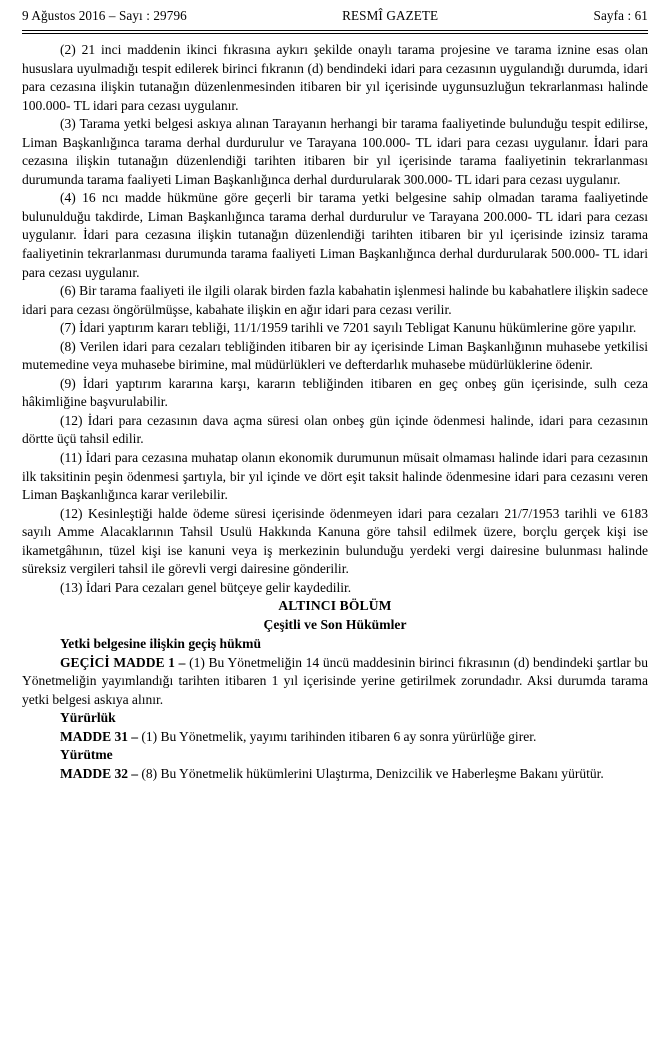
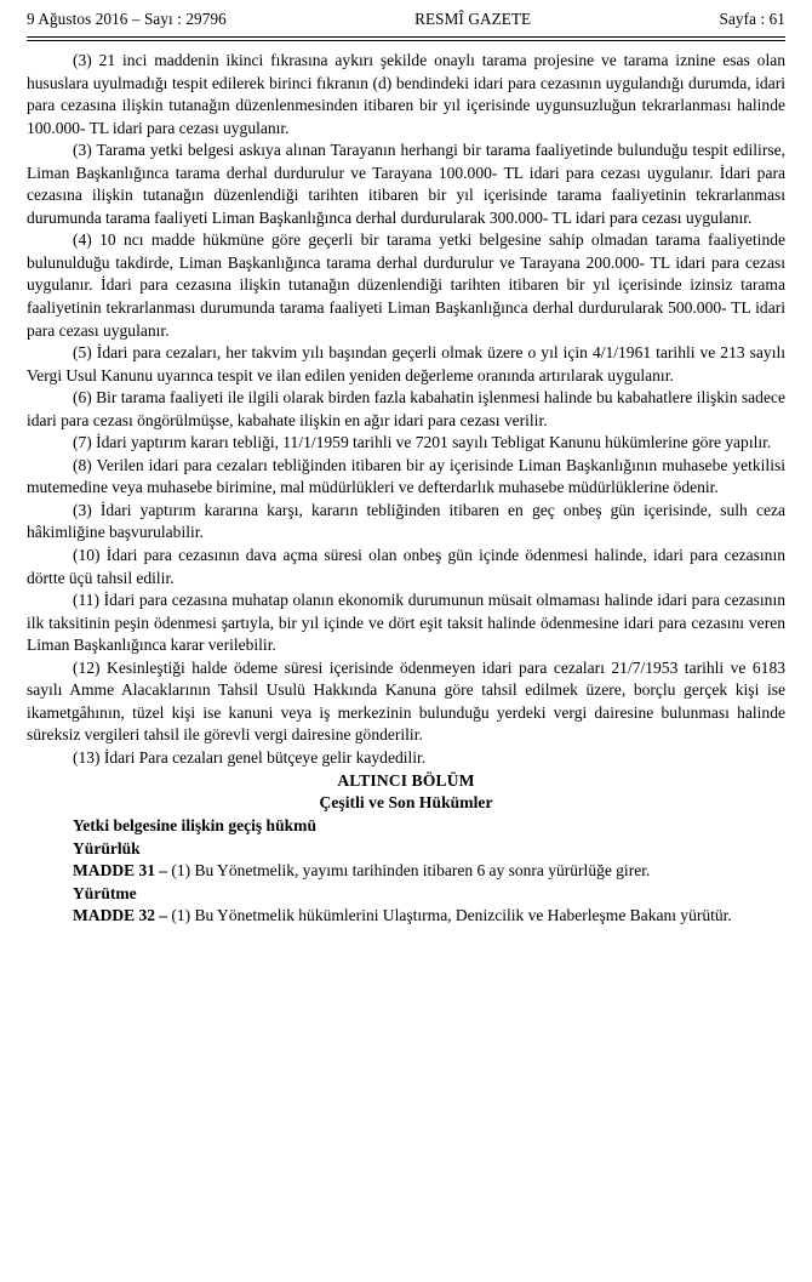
  9 Ağustos 2016 – Sayı : 29796
  RESMÎ GAZETE
  Sayfa : 61
- (2) 21 inci maddenin ikinci fıkrasına aykırı şekilde onaylı tarama projesine ve tarama iznine esas olan hususlara uyulmadığı tespit edilerek birinci fıkranın (d) bendindeki idari para cezasının uygulandığı durumda, idari para cezasına ilişkin tutanağın düzenlenmesinden itibaren bir yıl içerisinde uygunsuzluğun tekrarlanması halinde 100.000- TL idari para cezası uygulanır.
+ (3) 21 inci maddenin ikinci fıkrasına aykırı şekilde onaylı tarama projesine ve tarama iznine esas olan hususlara uyulmadığı tespit edilerek birinci fıkranın (d) bendindeki idari para cezasının uygulandığı durumda, idari para cezasına ilişkin tutanağın düzenlenmesinden itibaren bir yıl içerisinde uygunsuzluğun tekrarlanması halinde 100.000- TL idari para cezası uygulanır.
  (3) Tarama yetki belgesi askıya alınan Tarayanın herhangi bir tarama faaliyetinde bulunduğu tespit edilirse, Liman Başkanlığınca tarama derhal durdurulur ve Tarayana 100.000- TL idari para cezası uygulanır. İdari para cezasına ilişkin tutanağın düzenlendiği tarihten itibaren bir yıl içerisinde tarama faaliyetinin tekrarlanması durumunda tarama faaliyeti Liman Başkanlığınca derhal durdurularak 300.000- TL idari para cezası uygulanır.
- (4) 16 ncı madde hükmüne göre geçerli bir tarama yetki belgesine sahip olmadan tarama faaliyetinde bulunulduğu takdirde, Liman Başkanlığınca tarama derhal durdurulur ve Tarayana 200.000- TL idari para cezası uygulanır. İdari para cezasına ilişkin tutanağın düzenlendiği tarihten itibaren bir yıl içerisinde izinsiz tarama faaliyetinin tekrarlanması durumunda tarama faaliyeti Liman Başkanlığınca derhal durdurularak 500.000- TL idari para cezası uygulanır.
+ (4) 10 ncı madde hükmüne göre geçerli bir tarama yetki belgesine sahip olmadan tarama faaliyetinde bulunulduğu takdirde, Liman Başkanlığınca tarama derhal durdurulur ve Tarayana 200.000- TL idari para cezası uygulanır. İdari para cezasına ilişkin tutanağın düzenlendiği tarihten itibaren bir yıl içerisinde izinsiz tarama faaliyetinin tekrarlanması durumunda tarama faaliyeti Liman Başkanlığınca derhal durdurularak 500.000- TL idari para cezası uygulanır.
+ (5) İdari para cezaları, her takvim yılı başından geçerli olmak üzere o yıl için 4/1/1961 tarihli ve 213 sayılı Vergi Usul Kanunu uyarınca tespit ve ilan edilen yeniden değerleme oranında artırılarak uygulanır.
  (6) Bir tarama faaliyeti ile ilgili olarak birden fazla kabahatin işlenmesi halinde bu kabahatlere ilişkin sadece idari para cezası öngörülmüşse, kabahate ilişkin en ağır idari para cezası verilir.
  (7) İdari yaptırım kararı tebliği, 11/1/1959 tarihli ve 7201 sayılı Tebligat Kanunu hükümlerine göre yapılır.
  (8) Verilen idari para cezaları tebliğinden itibaren bir ay içerisinde Liman Başkanlığının muhasebe yetkilisi mutemedine veya muhasebe birimine, mal müdürlükleri ve defterdarlık muhasebe müdürlüklerine ödenir.
- (9) İdari yaptırım kararına karşı, kararın tebliğinden itibaren en geç onbeş gün içerisinde, sulh ceza hâkimliğine başvurulabilir.
+ (3) İdari yaptırım kararına karşı, kararın tebliğinden itibaren en geç onbeş gün içerisinde, sulh ceza hâkimliğine başvurulabilir.
- (12) İdari para cezasının dava açma süresi olan onbeş gün içinde ödenmesi halinde, idari para cezasının dörtte üçü tahsil edilir.
+ (10) İdari para cezasının dava açma süresi olan onbeş gün içinde ödenmesi halinde, idari para cezasının dörtte üçü tahsil edilir.
  (11) İdari para cezasına muhatap olanın ekonomik durumunun müsait olmaması halinde idari para cezasının ilk taksitinin peşin ödenmesi şartıyla, bir yıl içinde ve dört eşit taksit halinde ödenmesine idari para cezasını veren Liman Başkanlığınca karar verilebilir.
  (12) Kesinleştiği halde ödeme süresi içerisinde ödenmeyen idari para cezaları 21/7/1953 tarihli ve 6183 sayılı Amme Alacaklarının Tahsil Usulü Hakkında Kanuna göre tahsil edilmek üzere, borçlu gerçek kişi ise ikametgâhının, tüzel kişi ise kanuni veya iş merkezinin bulunduğu yerdeki vergi dairesine bulunması halinde süreksiz vergileri tahsil ile görevli vergi dairesine gönderilir.
  (13) İdari Para cezaları genel bütçeye gelir kaydedilir.
  ALTINCI BÖLÜM
  Çeşitli ve Son Hükümler
  Yetki belgesine ilişkin geçiş hükmü
- GEÇİCİ MADDE 1 – (1) Bu Yönetmeliğin 14 üncü maddesinin birinci fıkrasının (d) bendindeki şartlar bu Yönetmeliğin yayımlandığı tarihten itibaren 1 yıl içerisinde yerine getirilmek zorundadır. Aksi durumda tarama yetki belgesi askıya alınır.
  Yürürlük
  MADDE 31 – (1) Bu Yönetmelik, yayımı tarihinden itibaren 6 ay sonra yürürlüğe girer.
  Yürütme
- MADDE 32 – (8) Bu Yönetmelik hükümlerini Ulaştırma, Denizcilik ve Haberleşme Bakanı yürütür.
+ MADDE 32 – (1) Bu Yönetmelik hükümlerini Ulaştırma, Denizcilik ve Haberleşme Bakanı yürütür.
